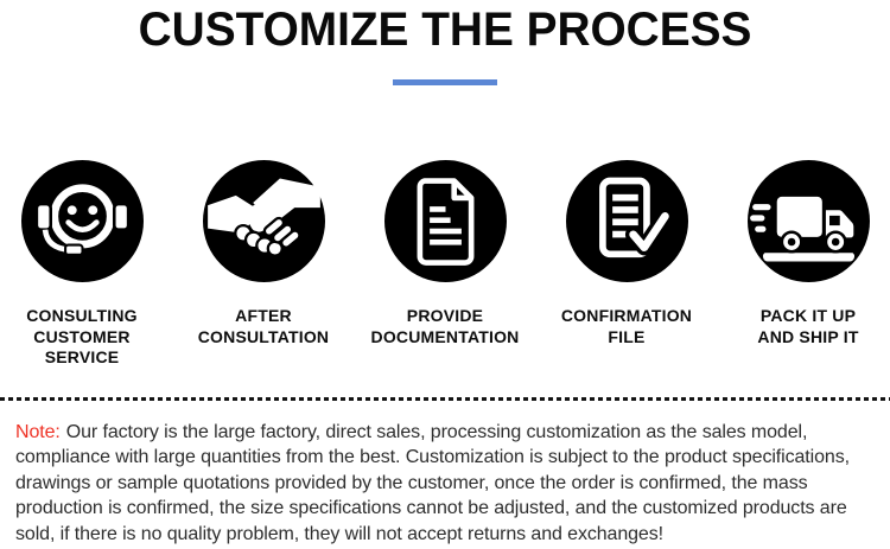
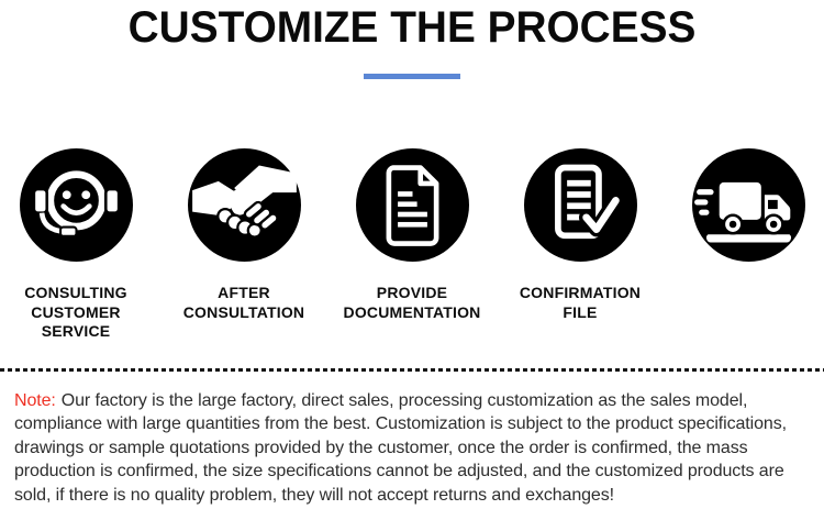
  CUSTOMIZE THE PROCESS
  CONSULTING
  CUSTOMER
  SERVICE
  AFTER
  CONSULTATION
  PROVIDE
  DOCUMENTATION
  CONFIRMATION
  FILE
- PACK IT UP
- AND SHIP IT
  Note: Our factory is the large factory, direct sales, processing customization as the sales model, compliance with large quantities from the best. Customization is subject to the product specifications, drawings or sample quotations provided by the customer, once the order is confirmed, the mass production is confirmed, the size specifications cannot be adjusted, and the customized products are sold, if there is no quality problem, they will not accept returns and exchanges!
